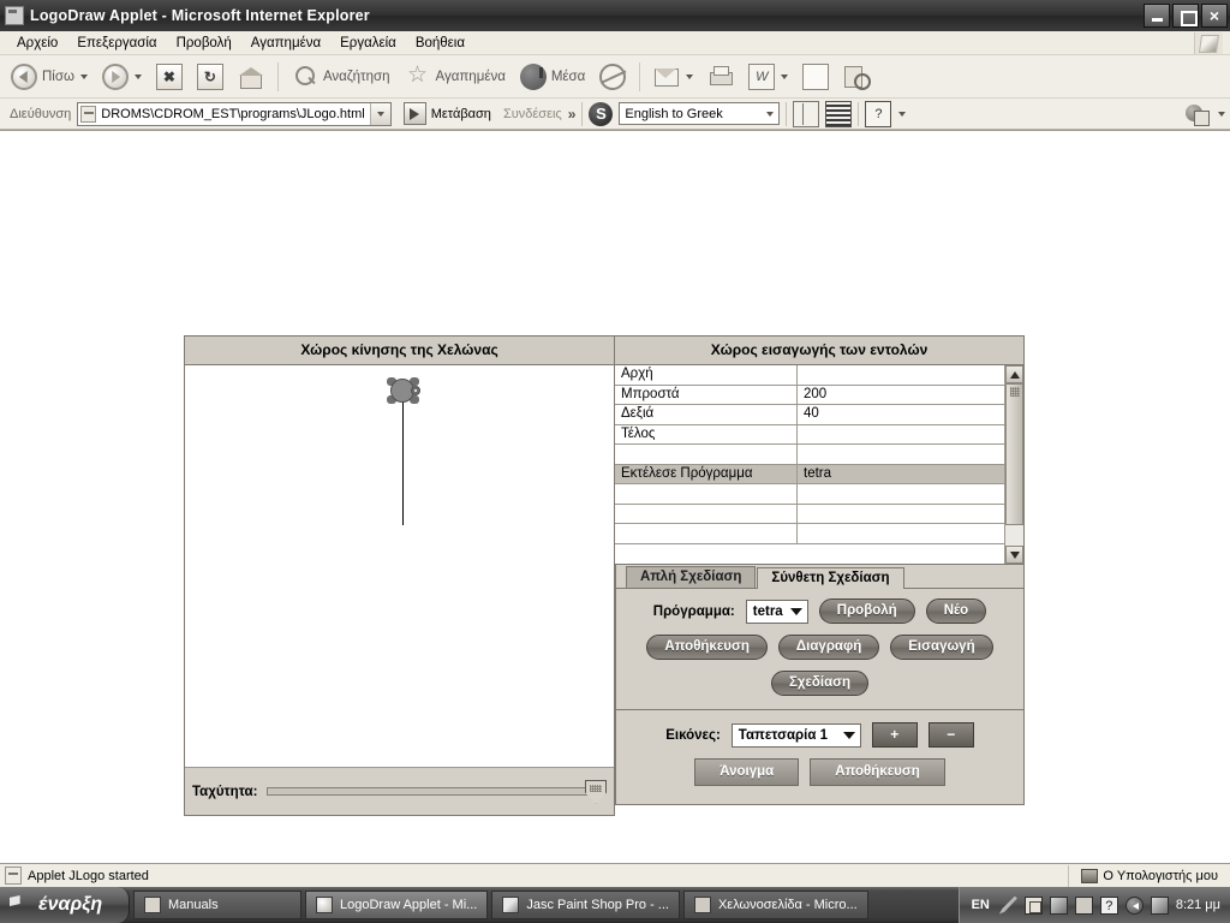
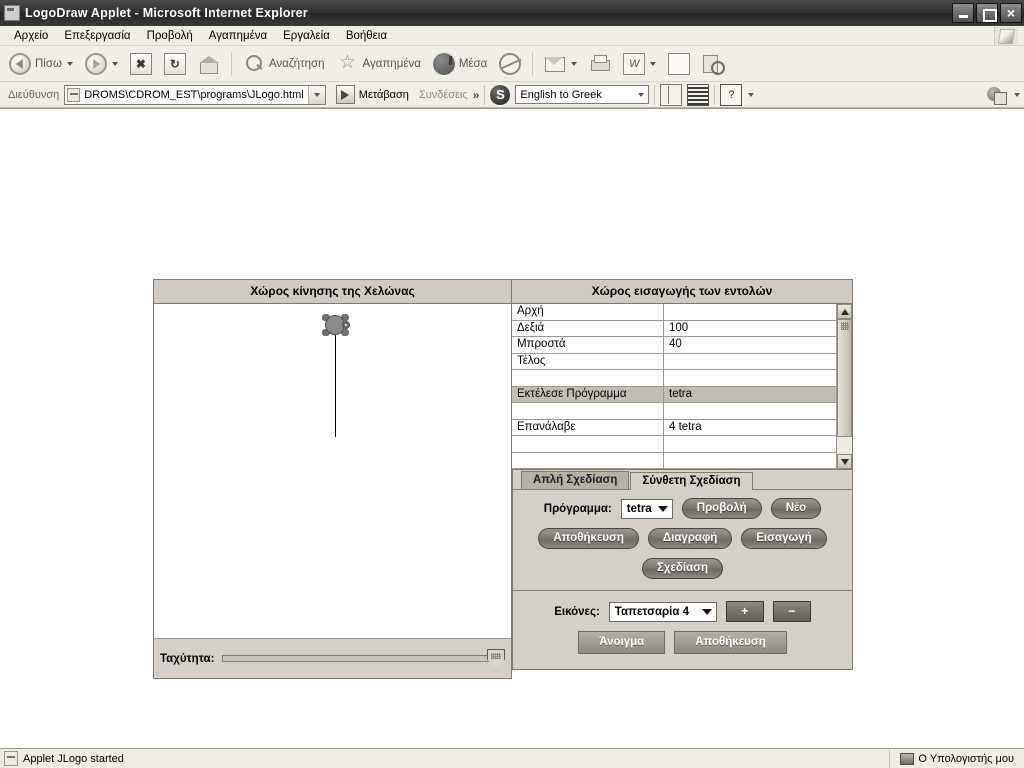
  LogoDraw Applet - Microsoft Internet Explorer
  ×
  Αρχείο
  Επεξεργασία
  Προβολή
  Αγαπημένα
  Εργαλεία
  Βοήθεια
  Πίσω
  ✖
  ↻
  Αναζήτηση
  ☆
  Αγαπημένα
  Μέσα
  Διεύθυνση
  DROMS\CDROM_EST\programs\JLogo.html
  Μετάβαση
  Συνδέσεις
  »
  English to Greek
  Χώρος κίνησης της Χελώνας
  Ταχύτητα:
  Χώρος εισαγωγής των εντολών
  Αρχή
- Μπροστά
+ Δεξιά
- 200
+ 100
- Δεξιά
+ Μπροστά
  40
  Τέλος
  Εκτέλεσε Πρόγραμμα
  tetra
+ Επανάλαβε
+ 4 tetra
  Απλή Σχεδίαση
  Σύνθετη Σχεδίαση
  Πρόγραμμα:
  tetra
  Προβολή
  Νέο
  Αποθήκευση
  Διαγραφή
  Εισαγωγή
  Σχεδίαση
  Εικόνες:
- Ταπετσαρία 1
+ Ταπετσαρία 4
  +
  −
  Άνοιγμα
  Αποθήκευση
  Applet JLogo started
  Ο Υπολογιστής μου
- έναρξη
- Manuals
- LogoDraw Applet - Mi...
- Jasc Paint Shop Pro - ...
- Χελωνοσελίδα - Micro...
- EN
- 8:21 μμ
